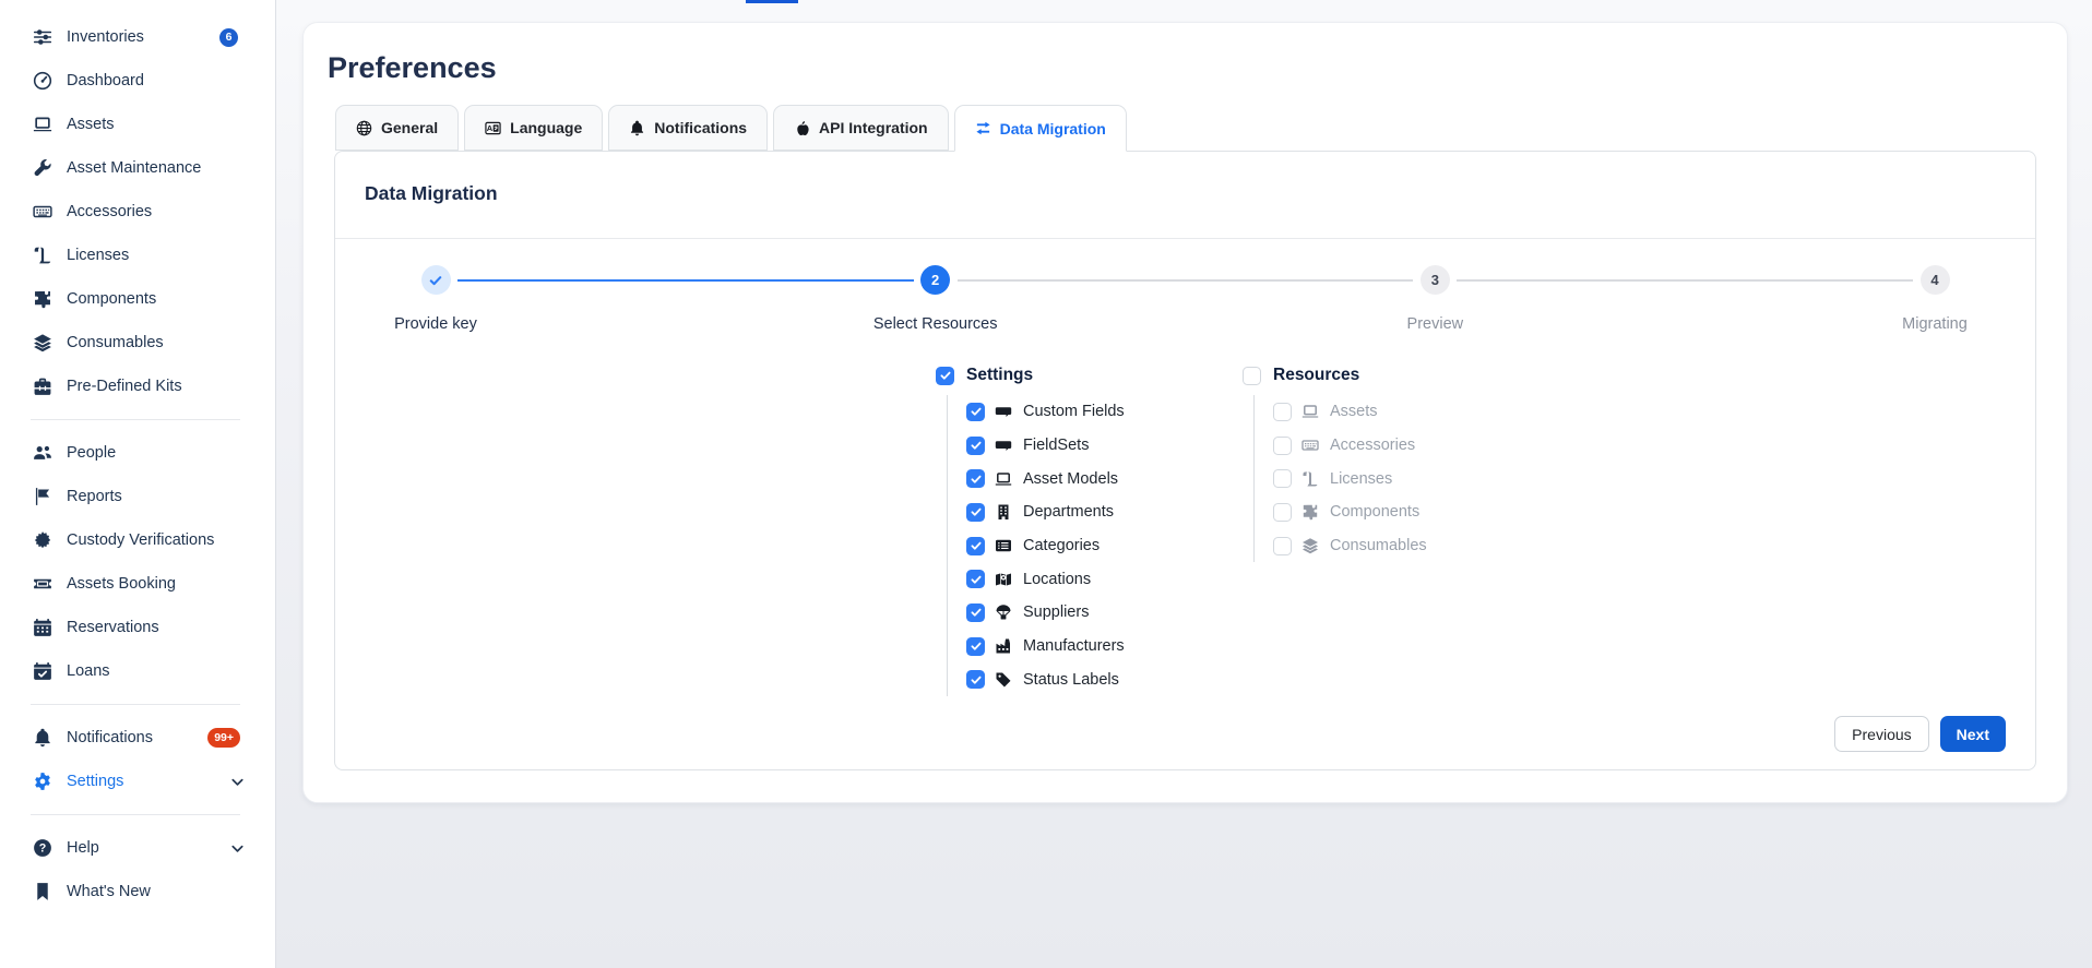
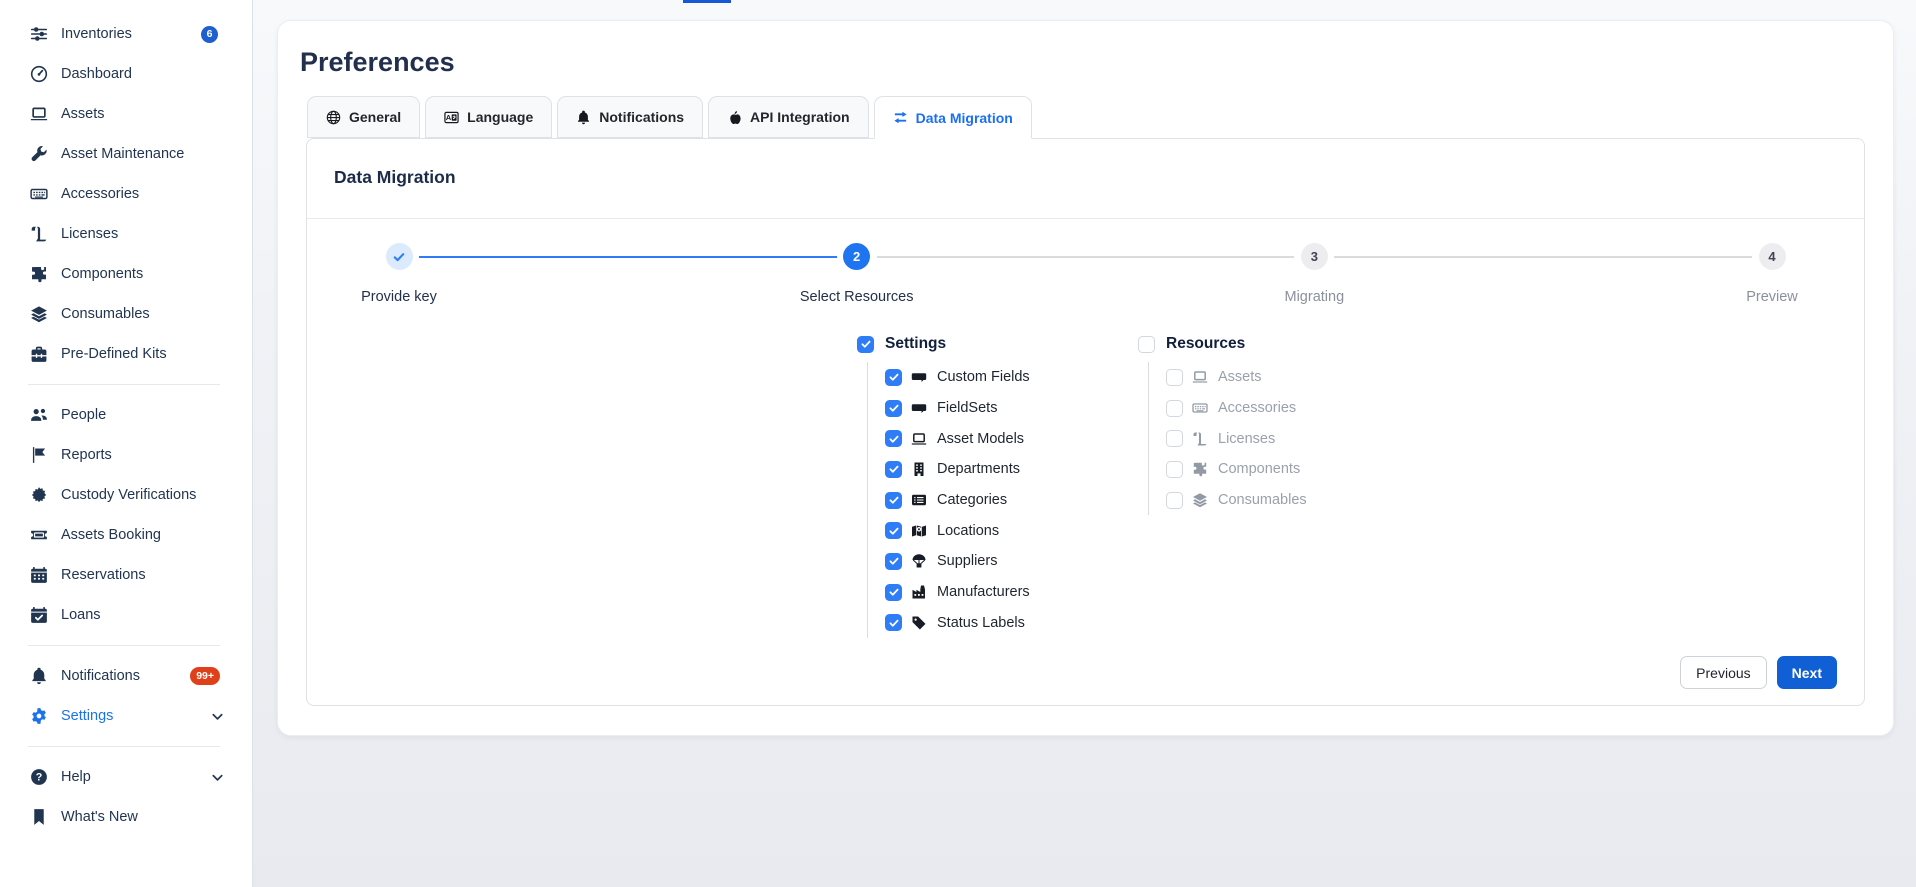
  Inventories
  6
  Dashboard
  Assets
  Asset Maintenance
  Accessories
  Licenses
  Components
  Consumables
  Pre-Defined Kits
  People
  Reports
  Custody Verifications
  Assets Booking
  Reservations
  Loans
  Notifications
  99+
  Settings
  Help
  What's New
  Preferences
  General
  Language
  Notifications
  API Integration
  Data Migration
  Data Migration
  Provide key
  2
  Select Resources
  3
- Preview
+ Migrating
  4
- Migrating
+ Preview
  Settings
  Custom Fields
  FieldSets
  Asset Models
  Departments
  Categories
  Locations
  Suppliers
  Manufacturers
  Status Labels
  Resources
  Assets
  Accessories
  Licenses
  Components
  Consumables
  Previous
  Next
